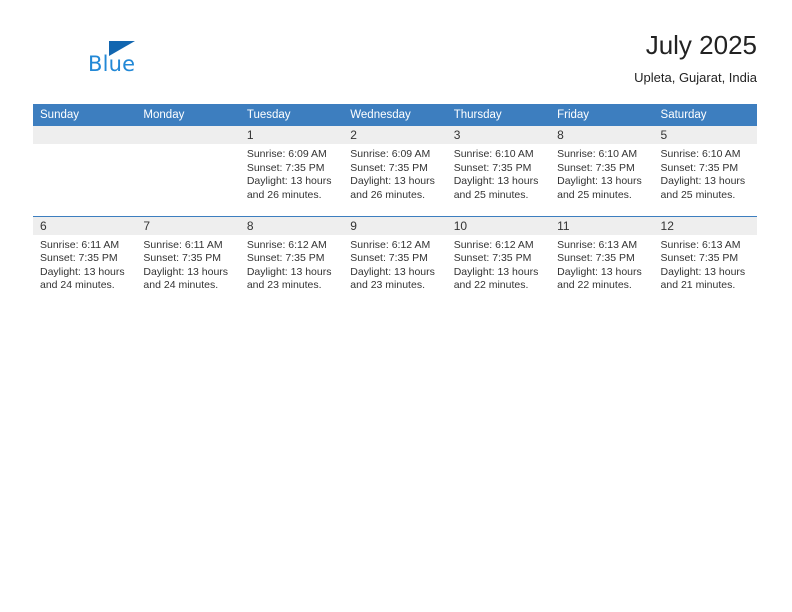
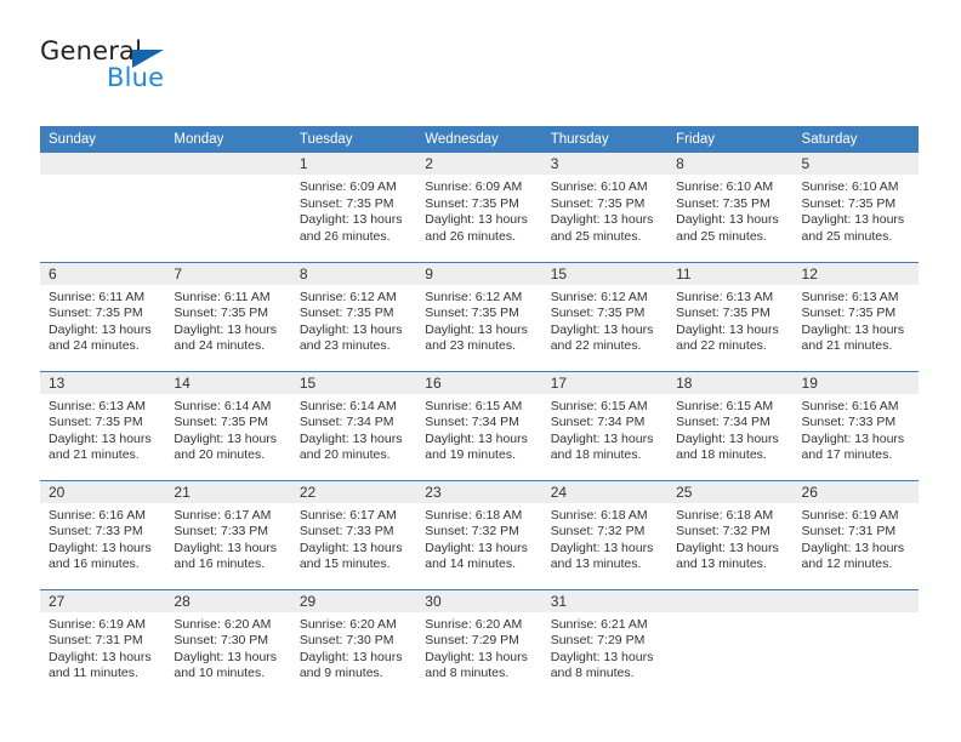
+ General
  Blue
- July 2025
- Upleta, Gujarat, India
  Sunday	Monday	Tuesday	Wednesday	Thursday	Friday	Saturday
  		1Sunrise: 6:09 AMSunset: 7:35 PMDaylight: 13 hours and 26 minutes.	2Sunrise: 6:09 AMSunset: 7:35 PMDaylight: 13 hours and 26 minutes.	3Sunrise: 6:10 AMSunset: 7:35 PMDaylight: 13 hours and 25 minutes.	8Sunrise: 6:10 AMSunset: 7:35 PMDaylight: 13 hours and 25 minutes.	5Sunrise: 6:10 AMSunset: 7:35 PMDaylight: 13 hours and 25 minutes.
- 6Sunrise: 6:11 AMSunset: 7:35 PMDaylight: 13 hours and 24 minutes.	7Sunrise: 6:11 AMSunset: 7:35 PMDaylight: 13 hours and 24 minutes.	8Sunrise: 6:12 AMSunset: 7:35 PMDaylight: 13 hours and 23 minutes.	9Sunrise: 6:12 AMSunset: 7:35 PMDaylight: 13 hours and 23 minutes.	10Sunrise: 6:12 AMSunset: 7:35 PMDaylight: 13 hours and 22 minutes.	11Sunrise: 6:13 AMSunset: 7:35 PMDaylight: 13 hours and 22 minutes.	12Sunrise: 6:13 AMSunset: 7:35 PMDaylight: 13 hours and 21 minutes.
+ 6Sunrise: 6:11 AMSunset: 7:35 PMDaylight: 13 hours and 24 minutes.	7Sunrise: 6:11 AMSunset: 7:35 PMDaylight: 13 hours and 24 minutes.	8Sunrise: 6:12 AMSunset: 7:35 PMDaylight: 13 hours and 23 minutes.	9Sunrise: 6:12 AMSunset: 7:35 PMDaylight: 13 hours and 23 minutes.	15Sunrise: 6:12 AMSunset: 7:35 PMDaylight: 13 hours and 22 minutes.	11Sunrise: 6:13 AMSunset: 7:35 PMDaylight: 13 hours and 22 minutes.	12Sunrise: 6:13 AMSunset: 7:35 PMDaylight: 13 hours and 21 minutes.
+ 13Sunrise: 6:13 AMSunset: 7:35 PMDaylight: 13 hours and 21 minutes.	14Sunrise: 6:14 AMSunset: 7:35 PMDaylight: 13 hours and 20 minutes.	15Sunrise: 6:14 AMSunset: 7:34 PMDaylight: 13 hours and 20 minutes.	16Sunrise: 6:15 AMSunset: 7:34 PMDaylight: 13 hours and 19 minutes.	17Sunrise: 6:15 AMSunset: 7:34 PMDaylight: 13 hours and 18 minutes.	18Sunrise: 6:15 AMSunset: 7:34 PMDaylight: 13 hours and 18 minutes.	19Sunrise: 6:16 AMSunset: 7:33 PMDaylight: 13 hours and 17 minutes.
+ 20Sunrise: 6:16 AMSunset: 7:33 PMDaylight: 13 hours and 16 minutes.	21Sunrise: 6:17 AMSunset: 7:33 PMDaylight: 13 hours and 16 minutes.	22Sunrise: 6:17 AMSunset: 7:33 PMDaylight: 13 hours and 15 minutes.	23Sunrise: 6:18 AMSunset: 7:32 PMDaylight: 13 hours and 14 minutes.	24Sunrise: 6:18 AMSunset: 7:32 PMDaylight: 13 hours and 13 minutes.	25Sunrise: 6:18 AMSunset: 7:32 PMDaylight: 13 hours and 13 minutes.	26Sunrise: 6:19 AMSunset: 7:31 PMDaylight: 13 hours and 12 minutes.
+ 27Sunrise: 6:19 AMSunset: 7:31 PMDaylight: 13 hours and 11 minutes.	28Sunrise: 6:20 AMSunset: 7:30 PMDaylight: 13 hours and 10 minutes.	29Sunrise: 6:20 AMSunset: 7:30 PMDaylight: 13 hours and 9 minutes.	30Sunrise: 6:20 AMSunset: 7:29 PMDaylight: 13 hours and 8 minutes.	31Sunrise: 6:21 AMSunset: 7:29 PMDaylight: 13 hours and 8 minutes.
